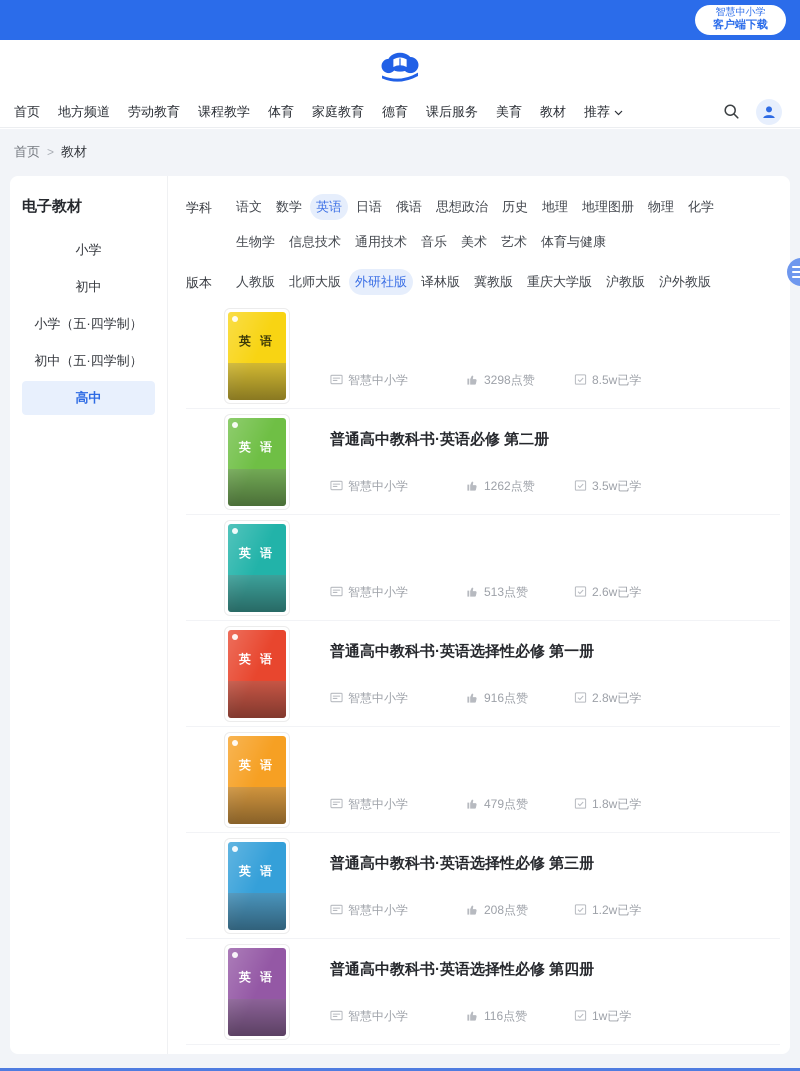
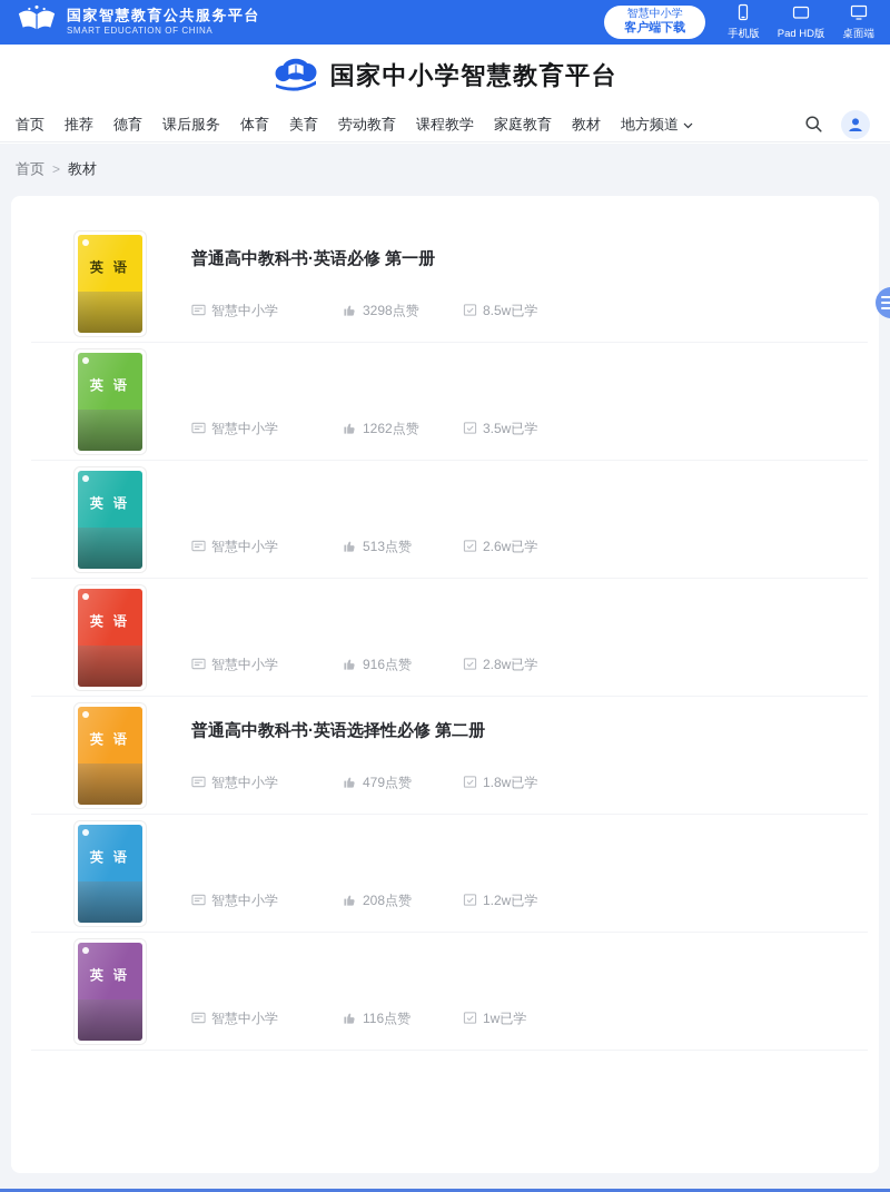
+ 国家智慧教育公共服务平台
+ SMART EDUCATION OF CHINA
  智慧中小学
  客户端下载
+ 手机版
+ Pad HD版
+ 桌面端
+ 国家中小学智慧教育平台
  首页
- 地方频道
+ 推荐
- 劳动教育
+ 德育
- 课程教学
+ 课后服务
  体育
- 家庭教育
+ 美育
- 德育
+ 劳动教育
- 课后服务
+ 课程教学
- 美育
+ 家庭教育
  教材
- 推荐
+ 地方频道
  首页
  >
  教材
- 电子教材
- 小学
- 初中
- 小学（五·四学制）
- 初中（五·四学制）
- 高中
- 学科
- 语文
- 数学
- 英语
- 日语
- 俄语
- 思想政治
- 历史
- 地理
- 地理图册
- 物理
- 化学
- 生物学
- 信息技术
- 通用技术
- 音乐
- 美术
- 艺术
- 体育与健康
- 版本
- 人教版
- 北师大版
- 外研社版
- 译林版
- 冀教版
- 重庆大学版
- 沪教版
- 沪外教版
  英 语
+ 普通高中教科书·英语必修 第一册
  智慧中小学
  3298点赞
  8.5w已学
  英 语
- 普通高中教科书·英语必修 第二册
  智慧中小学
  1262点赞
  3.5w已学
  英 语
  智慧中小学
  513点赞
  2.6w已学
  英 语
- 普通高中教科书·英语选择性必修 第一册
  智慧中小学
  916点赞
  2.8w已学
  英 语
+ 普通高中教科书·英语选择性必修 第二册
  智慧中小学
  479点赞
  1.8w已学
  英 语
- 普通高中教科书·英语选择性必修 第三册
  智慧中小学
  208点赞
  1.2w已学
  英 语
- 普通高中教科书·英语选择性必修 第四册
  智慧中小学
  116点赞
  1w已学
